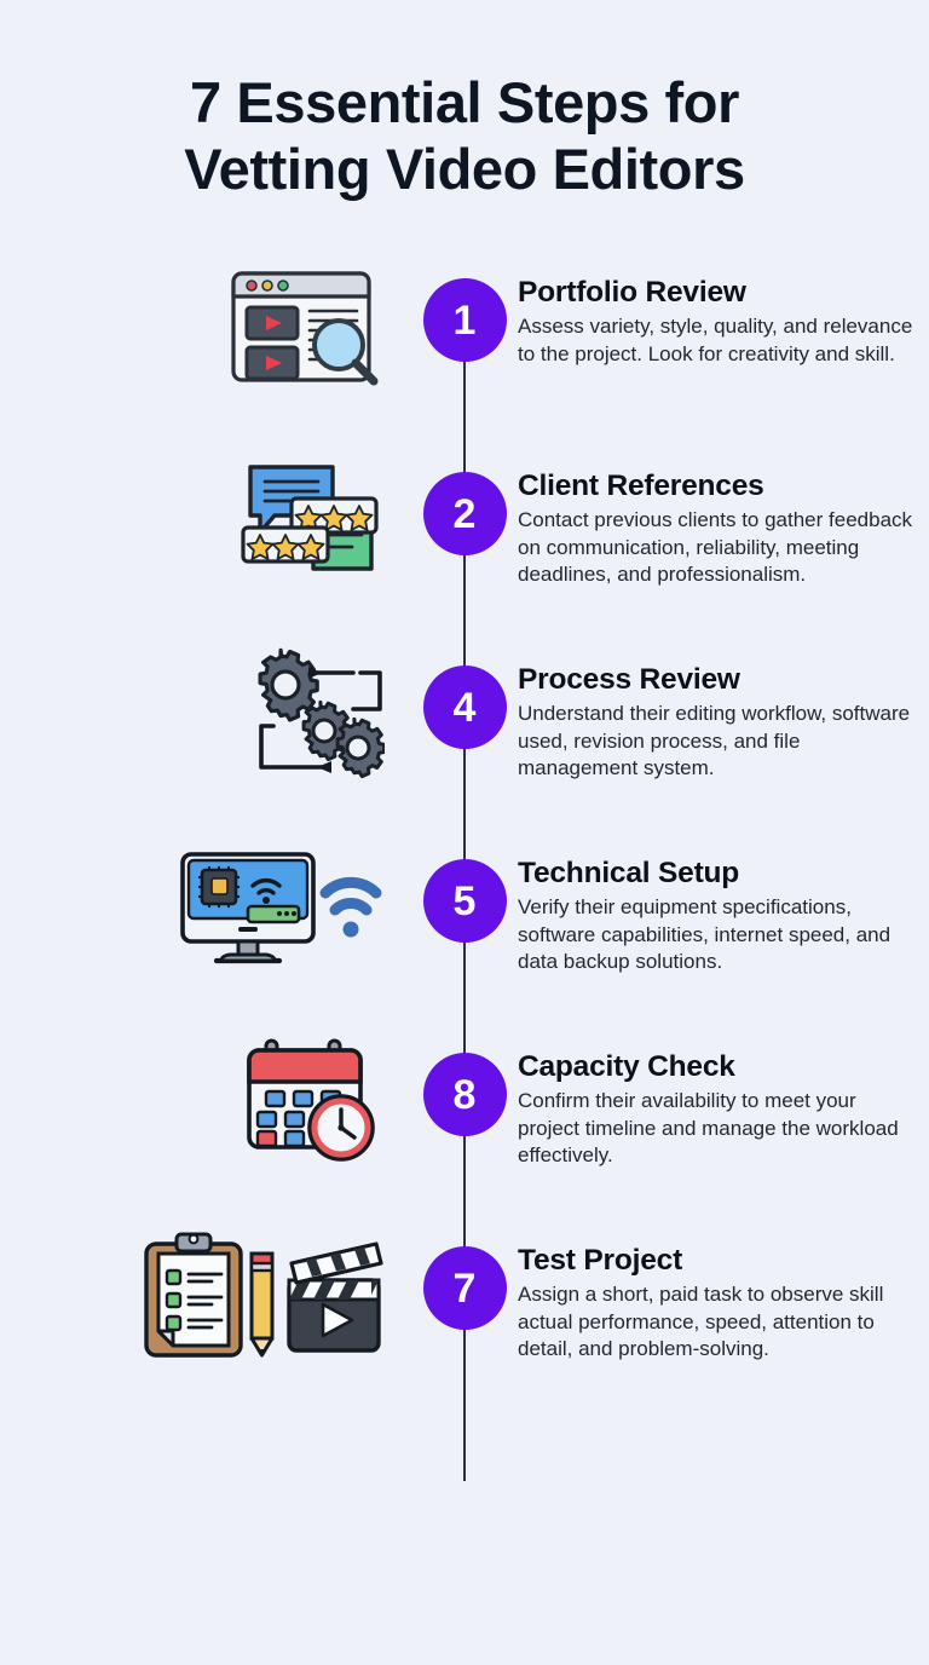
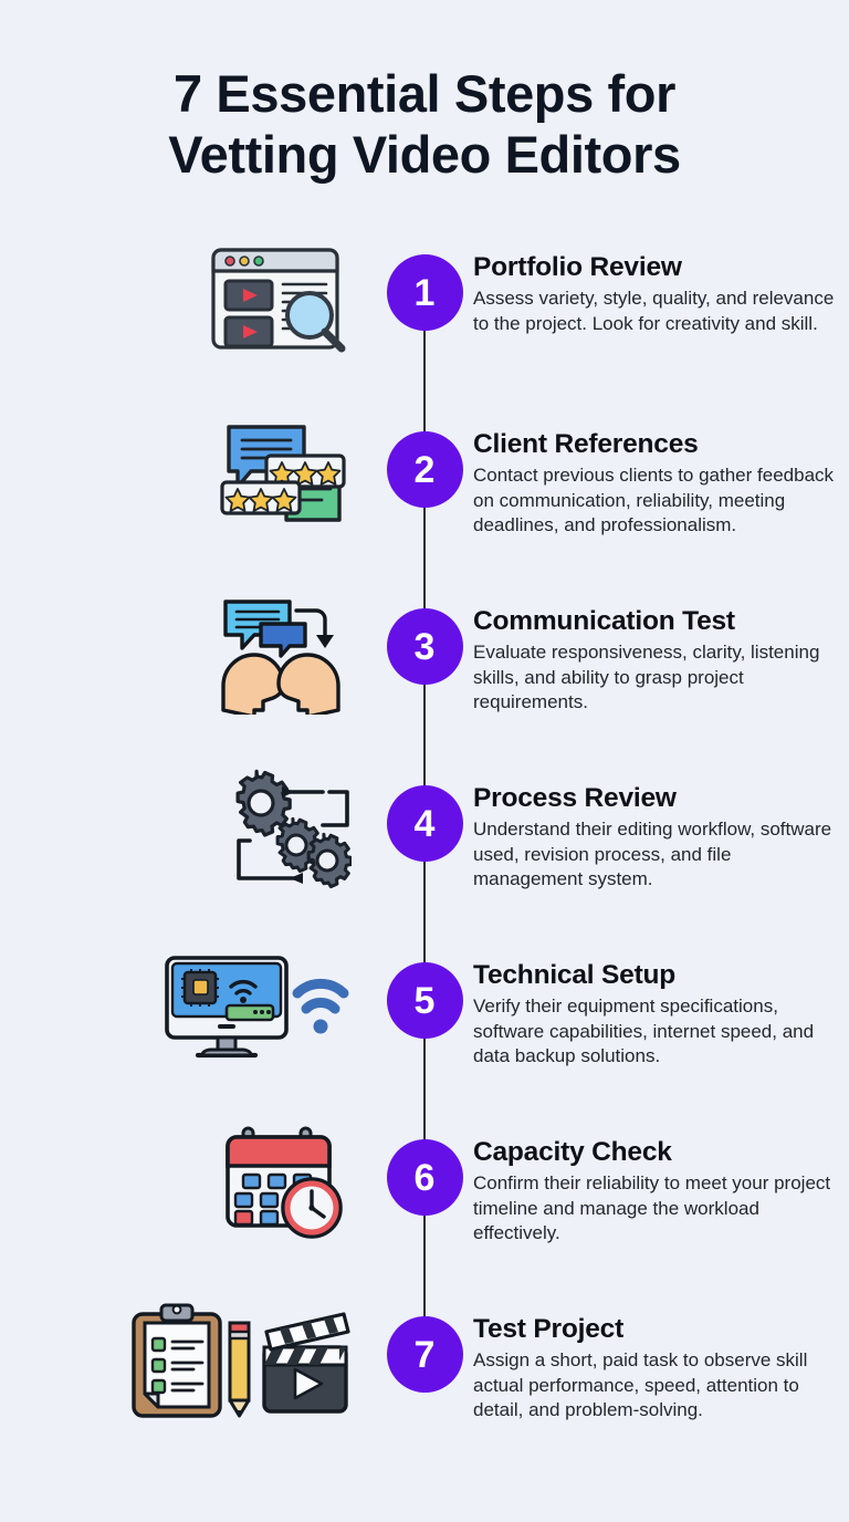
  7 Essential Steps for
  Vetting Video Editors
  1
  Portfolio Review
  Assess variety, style, quality, and relevance to the project. Look for creativity and skill.
  2
  Client References
  Contact previous clients to gather feedback on communication, reliability, meeting deadlines, and professionalism.
+ 3
+ Communication Test
+ Evaluate responsiveness, clarity, listening skills, and ability to grasp project requirements.
  4
  Process Review
  Understand their editing workflow, software used, revision process, and file management system.
  5
  Technical Setup
  Verify their equipment specifications, software capabilities, internet speed, and data backup solutions.
- 8
+ 6
  Capacity Check
- Confirm their availability to meet your project timeline and manage the workload effectively.
+ Confirm their reliability to meet your project timeline and manage the workload effectively.
  7
  Test Project
  Assign a short, paid task to observe skill actual performance, speed, attention to detail, and problem-solving.
